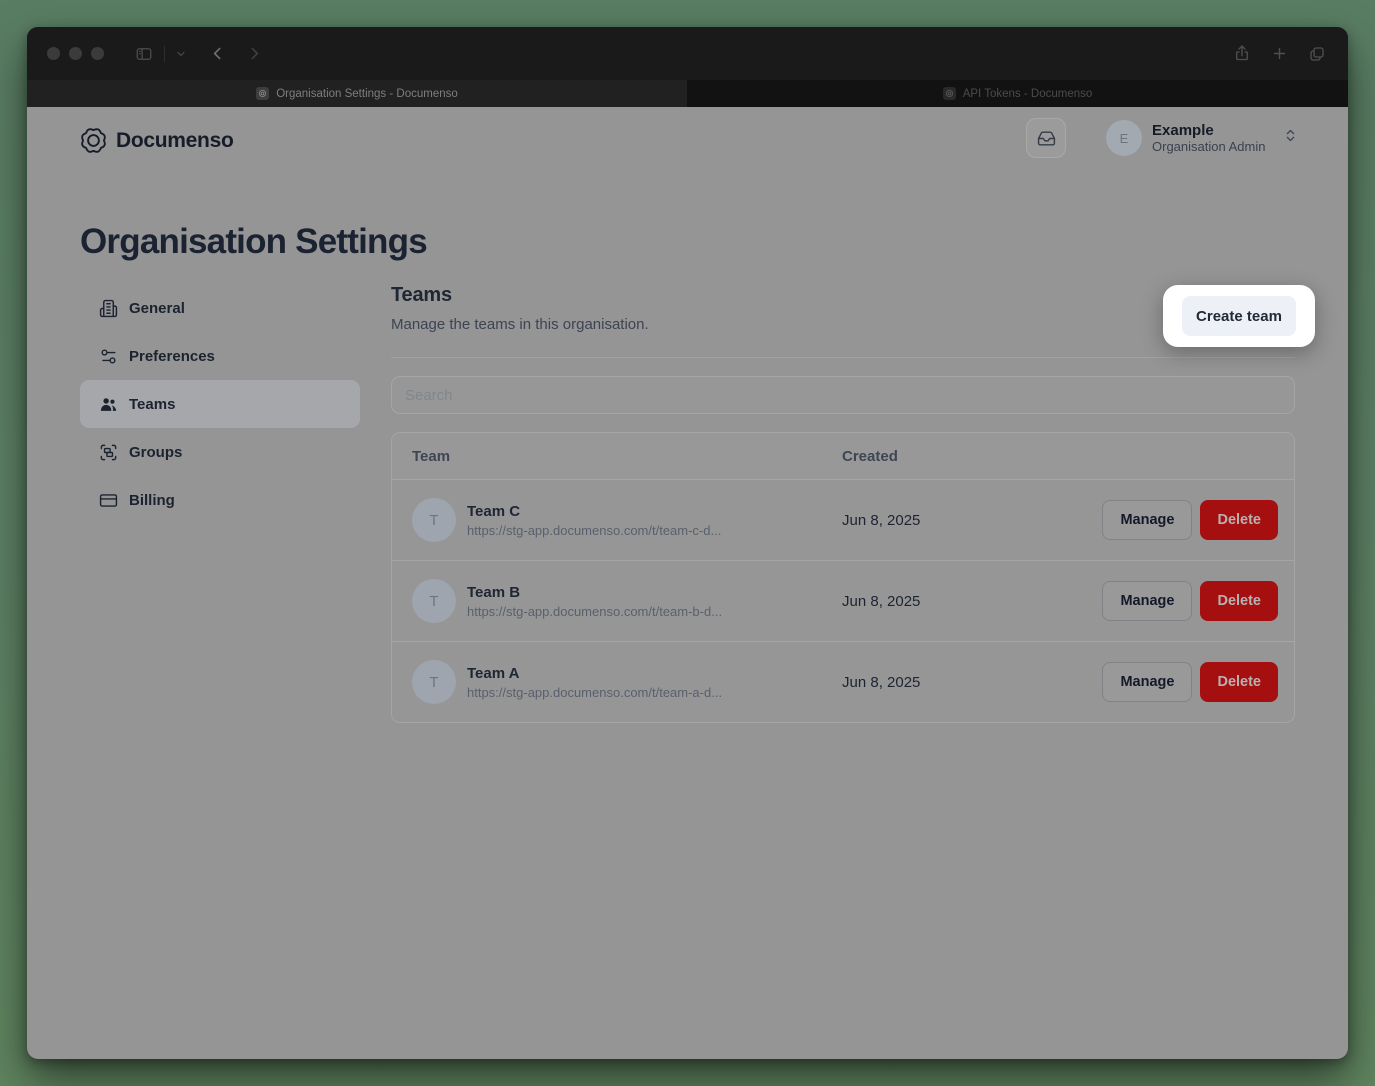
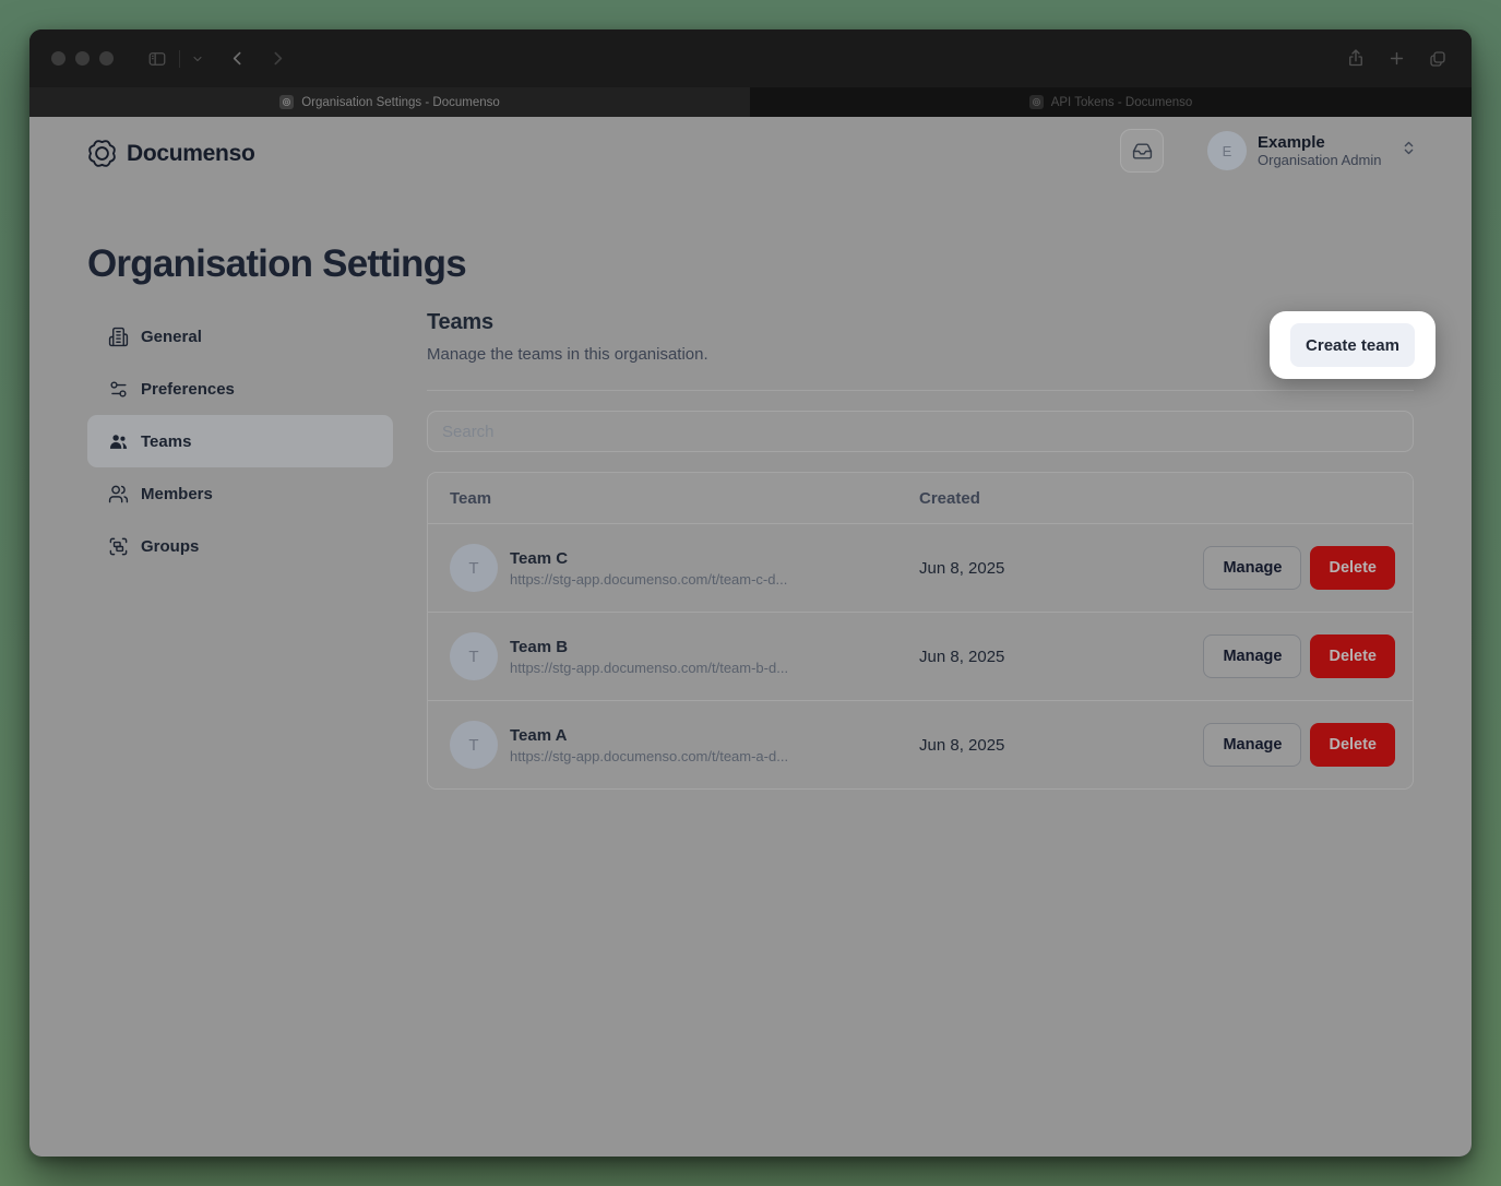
  Organisation Settings - Documenso
  API Tokens - Documenso
  Documenso
  E
  Example
  Organisation Admin
  Organisation Settings
  General
  Preferences
  Teams
+ Members
  Groups
- Billing
  Teams
  Manage the teams in this organisation.
  Team
  Created
  T
  Team C
  https://stg-app.documenso.com/t/team-c-d...
  Jun 8, 2025
  Manage
  Delete
  T
  Team B
  https://stg-app.documenso.com/t/team-b-d...
  Jun 8, 2025
  Manage
  Delete
  T
  Team A
  https://stg-app.documenso.com/t/team-a-d...
  Jun 8, 2025
  Manage
  Delete
  Create team
